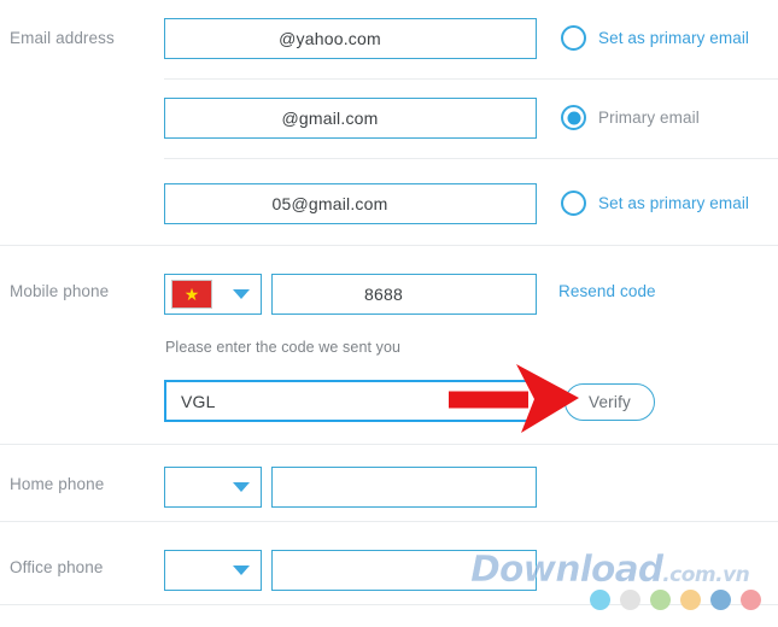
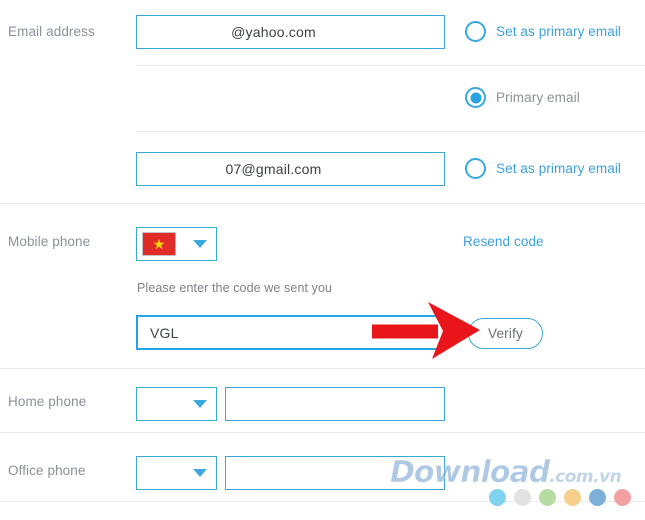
  Email address
  @yahoo.com
  Set as primary email
- @gmail.com
  Primary email
- 05@gmail.com
+ 07@gmail.com
  Set as primary email
  Mobile phone
  ★
- 8688
  Resend code
  Please enter the code we sent you
  VGL
  Verify
  Home phone
  Office phone
  Download
  .com.vn
